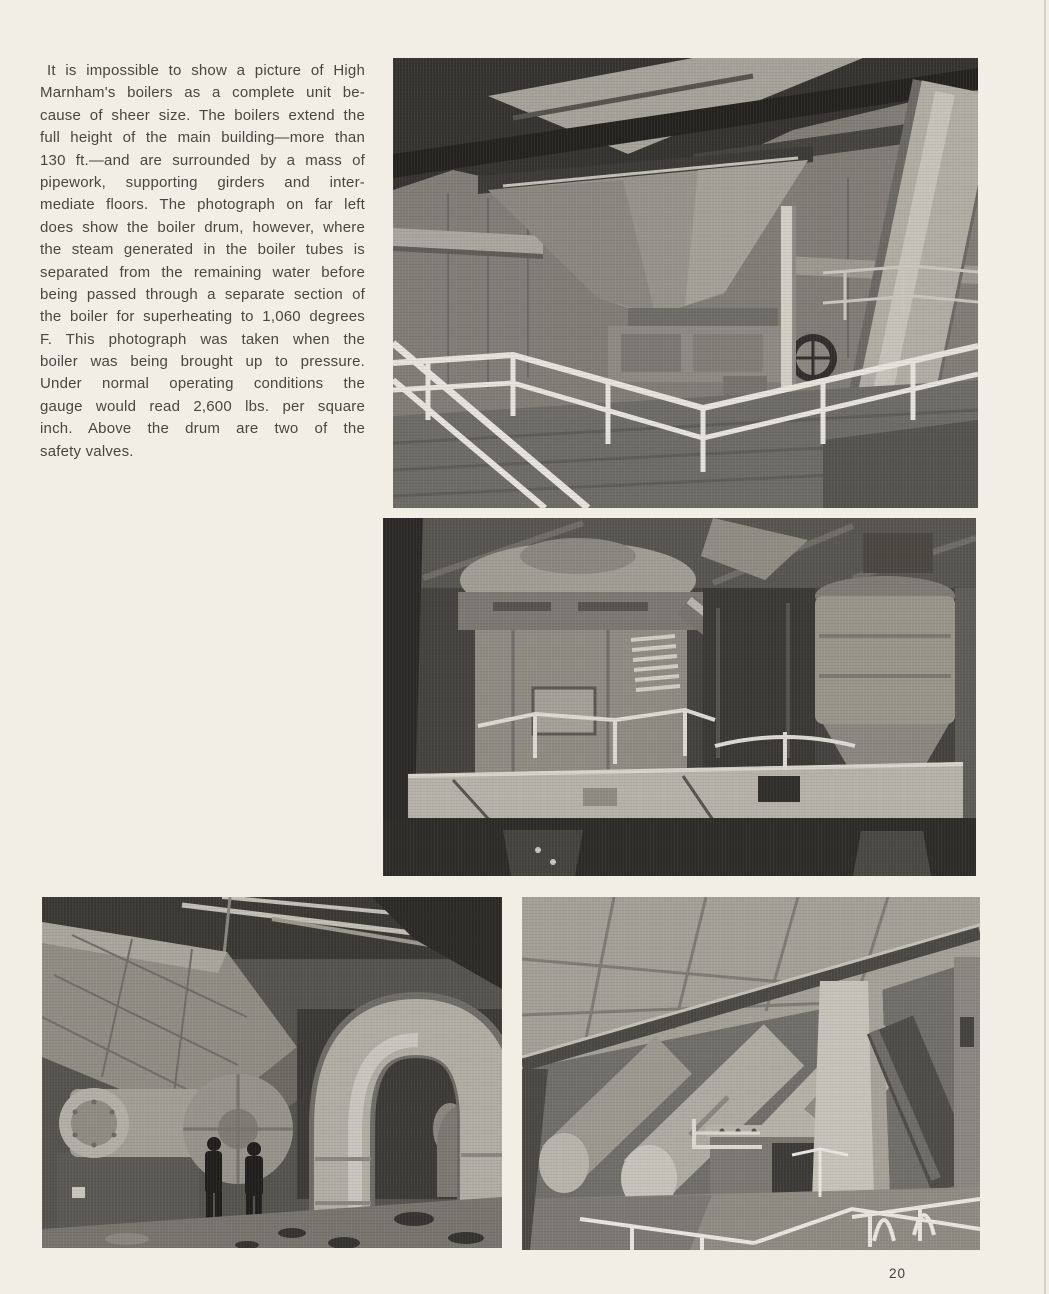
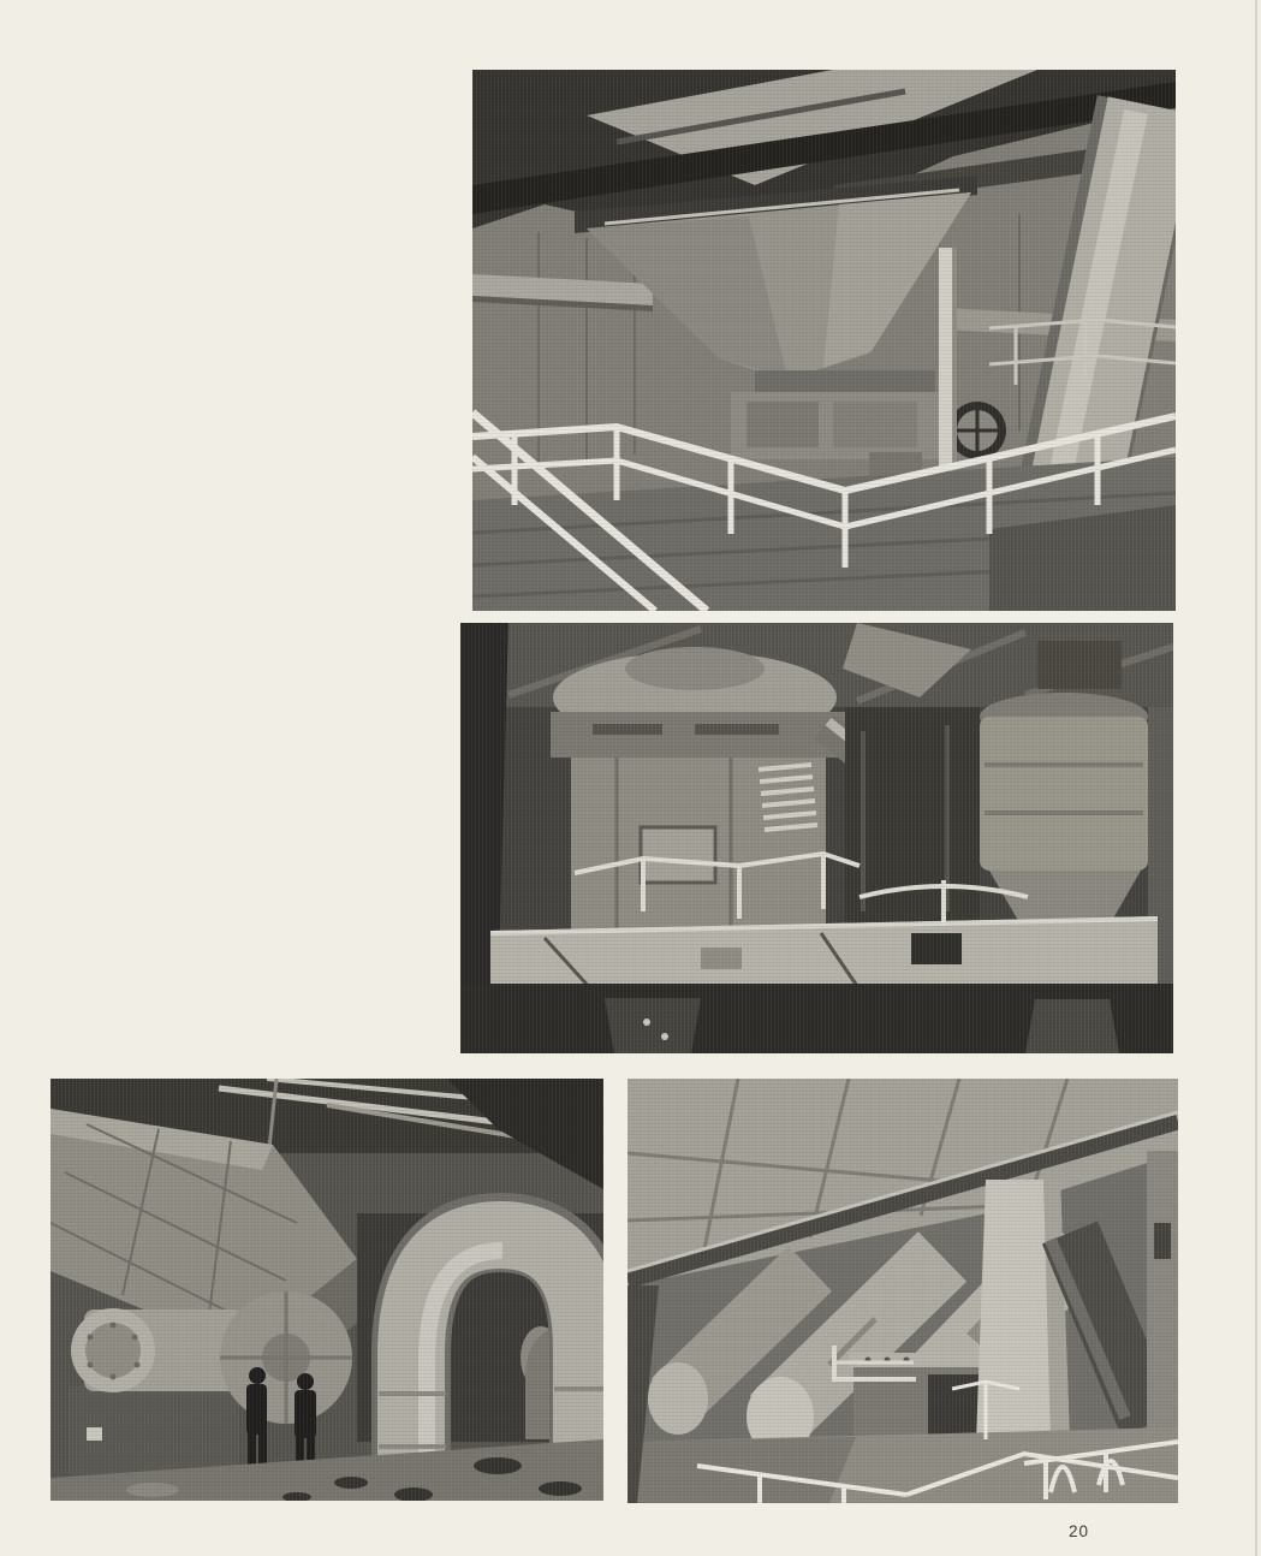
- It is impossible to show a picture of High
- Marnham's boilers as a complete unit be-
- cause of sheer size. The boilers extend the
- full height of the main building—more than
- 130 ft.—and are surrounded by a mass of
- pipework, supporting girders and inter-
- mediate floors. The photograph on far left
- does show the boiler drum, however, where
- the steam generated in the boiler tubes is
- separated from the remaining water before
- being passed through a separate section of
- the boiler for superheating to 1,060 degrees
- F. This photograph was taken when the
- boiler was being brought up to pressure.
- Under normal operating conditions the
- gauge would read 2,600 lbs. per square
- inch. Above the drum are two of the
- safety valves.
  20
